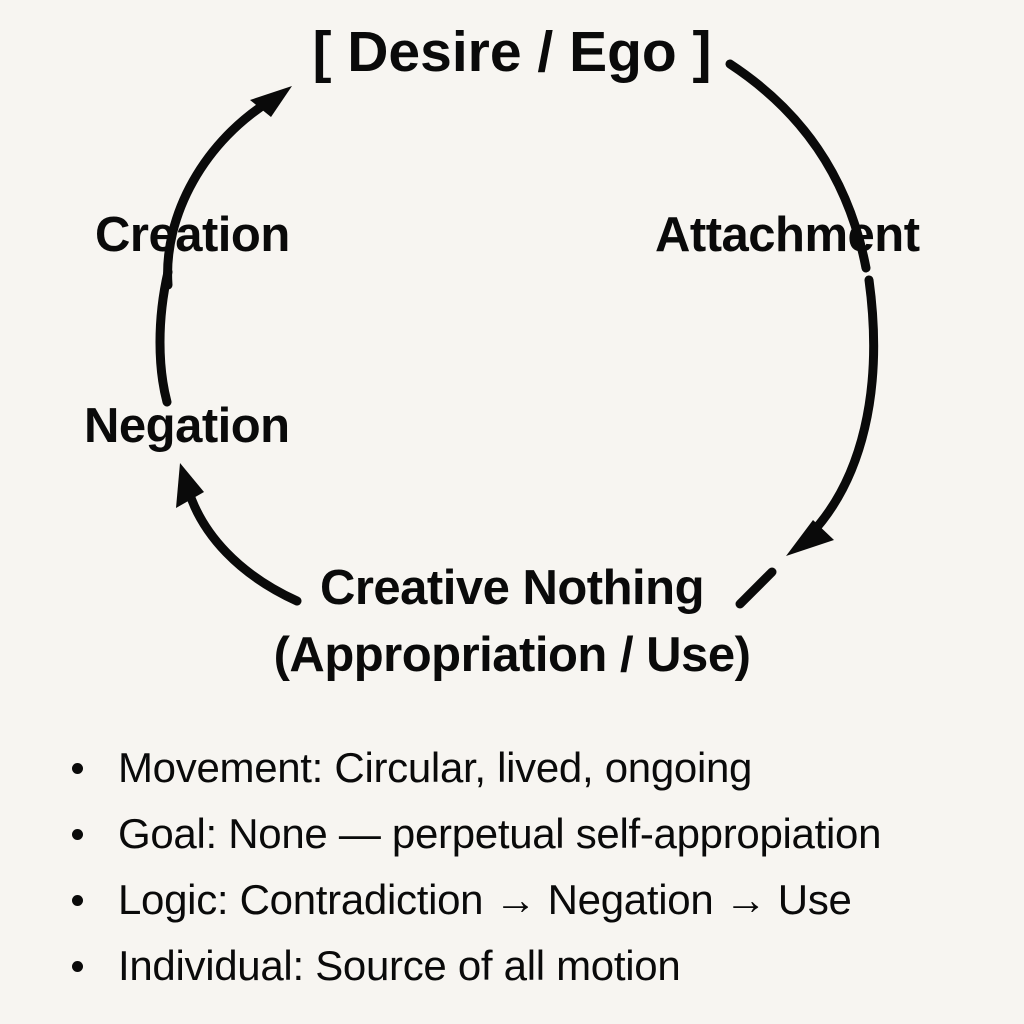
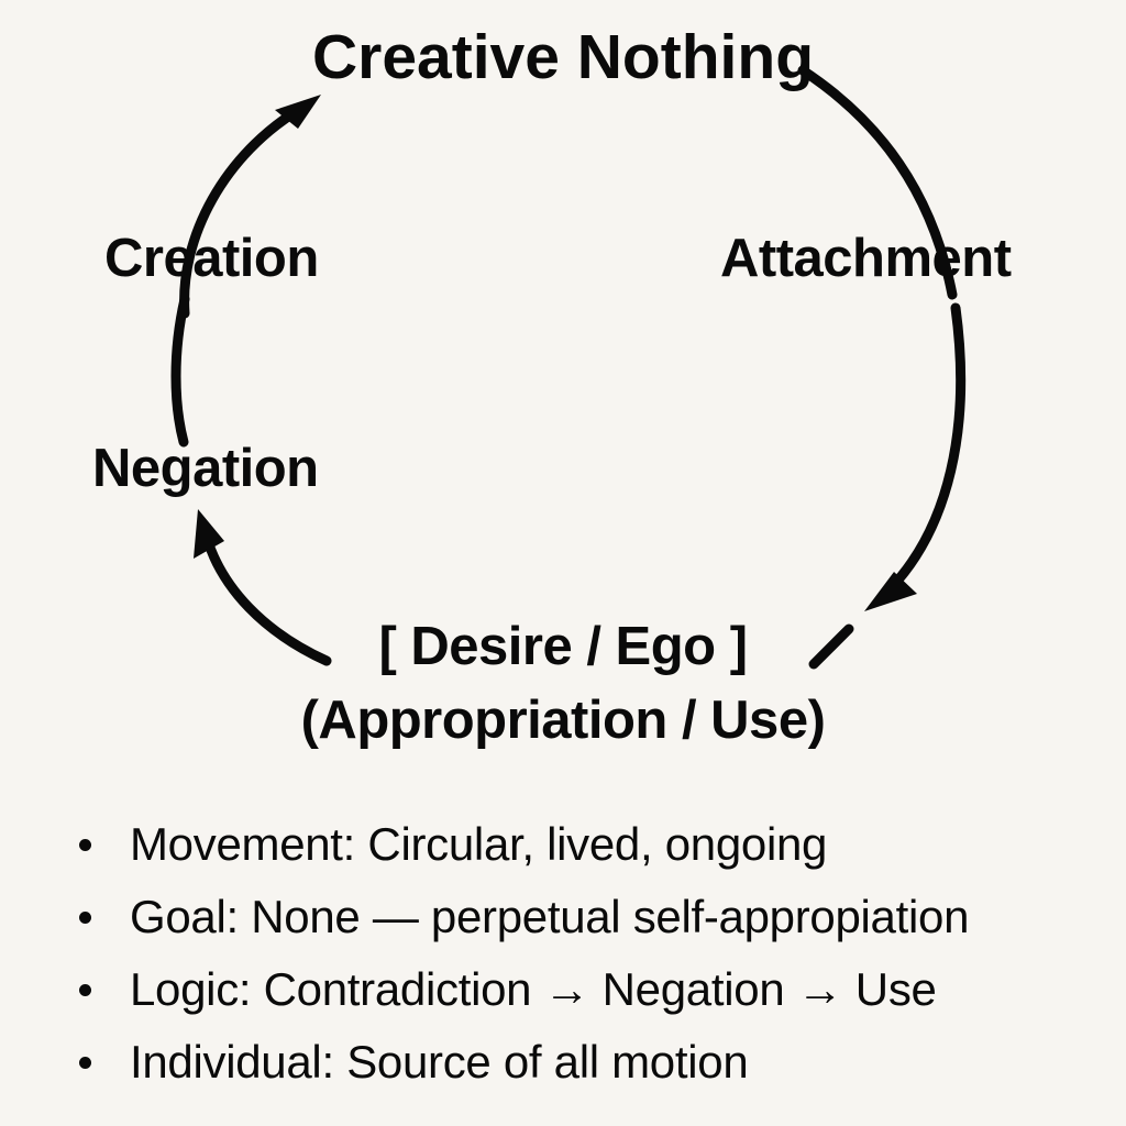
- [ Desire / Ego ]
+ Creative Nothing
  Attachment
  Creation
  Negation
- Creative Nothing
+ [ Desire / Ego ]
  (Appropriation / Use)
  Movement: Circular, lived, ongoing
  Goal: None — perpetual self-appropiation
  Logic: Contradiction → Negation → Use
  Individual: Source of all motion
